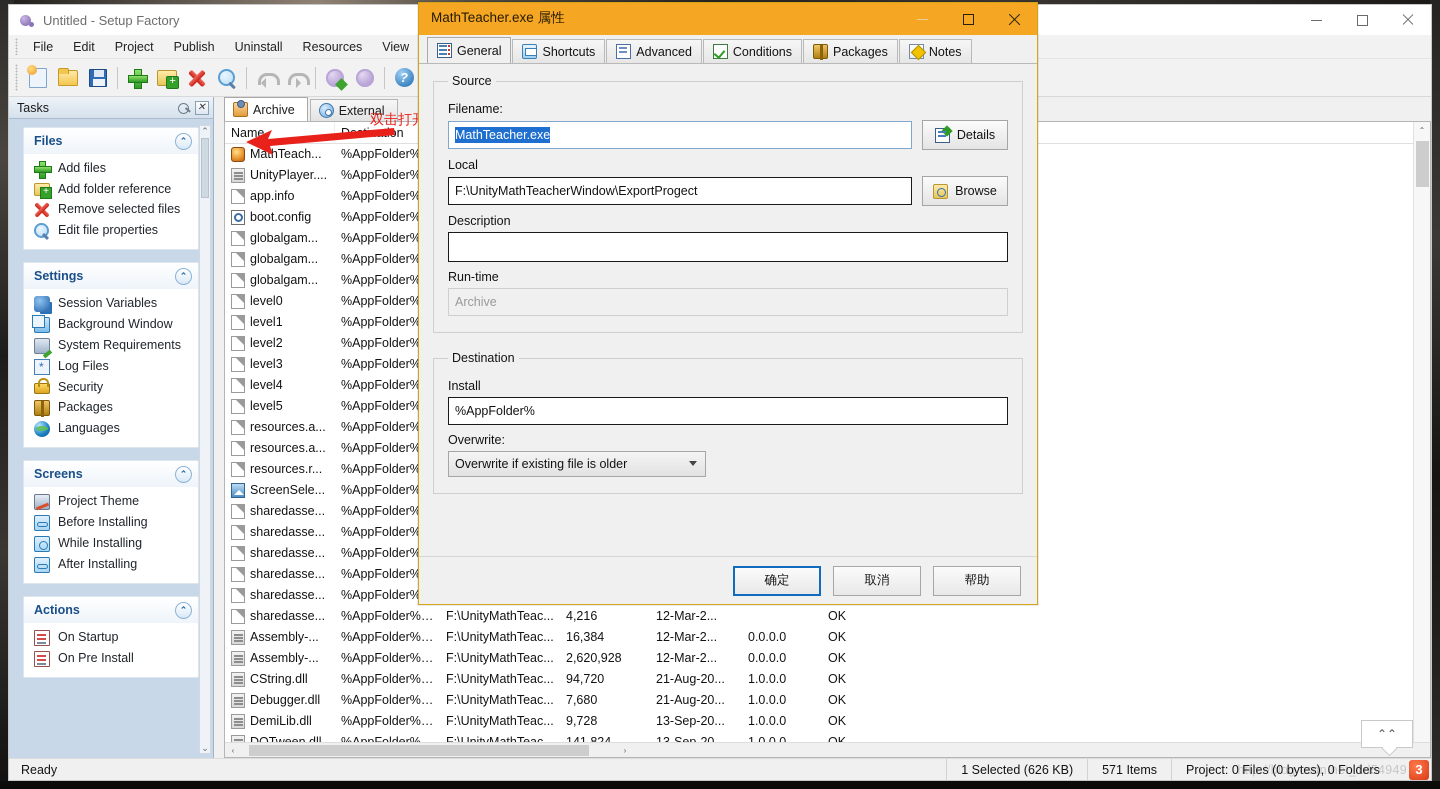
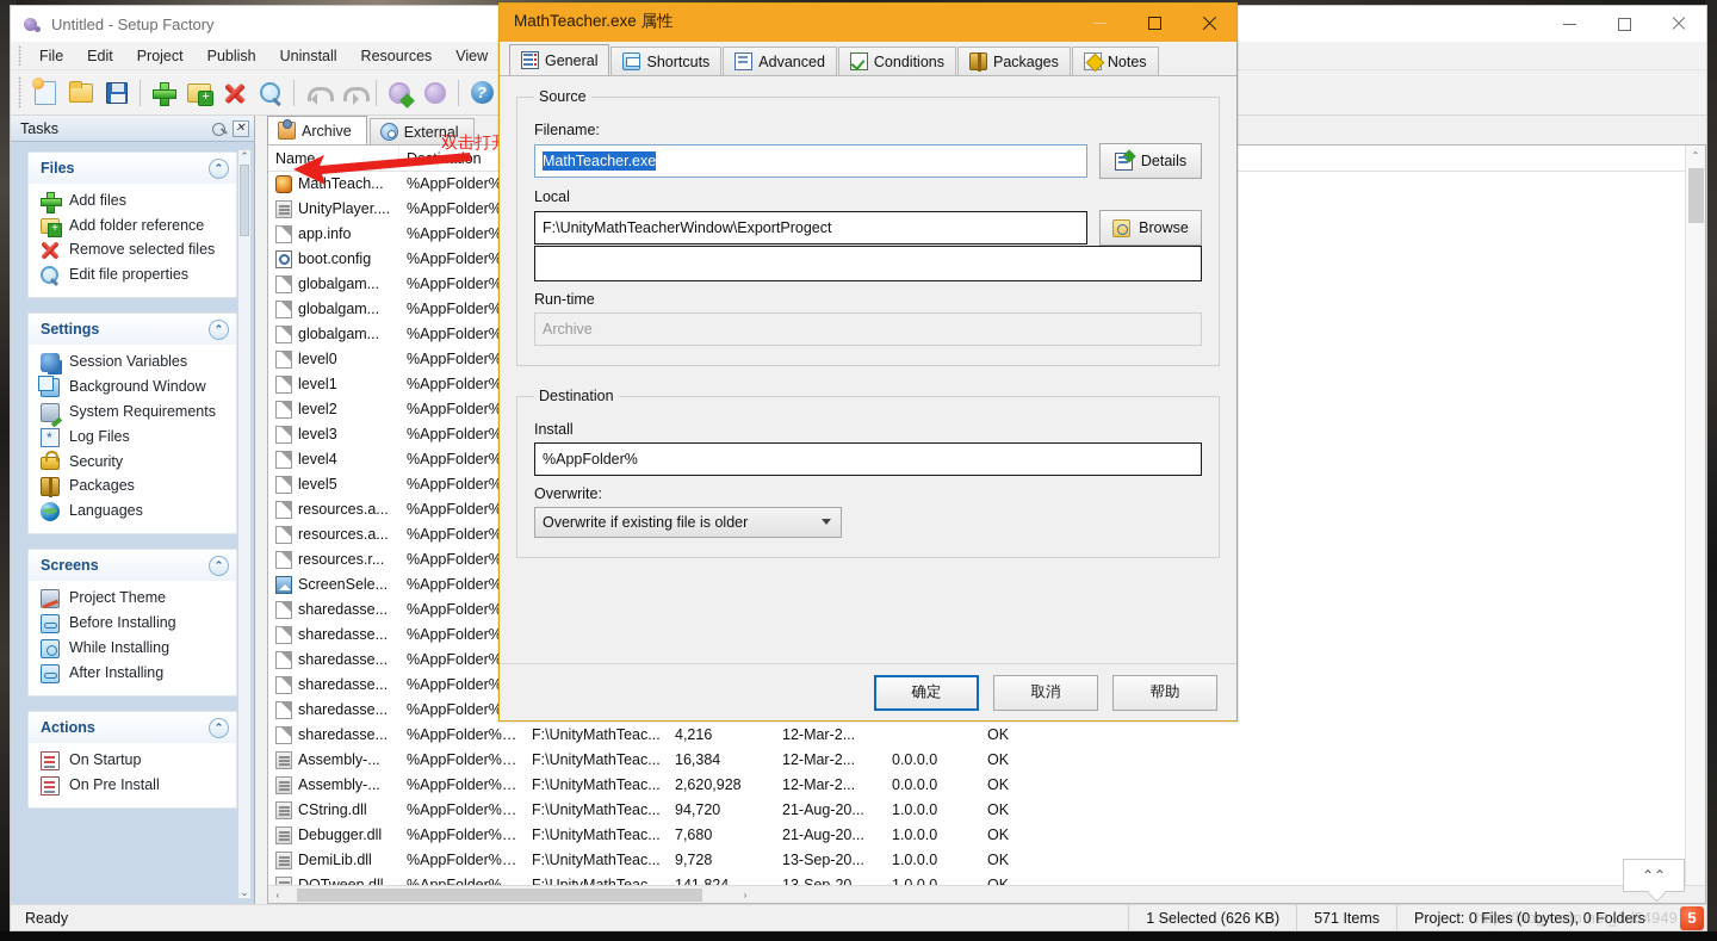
  Untitled - Setup Factory
  File
  Edit
  Project
  Publish
  Uninstall
  Resources
  View
  Tasks
  ✕
  Files
  ⌃
  Add files
  Add folder reference
  Remove selected files
  Edit file properties
  Settings
  ⌃
  Session Variables
  Background Window
  System Requirements
  Log Files
  Security
  Packages
  Languages
  Screens
  ⌃
  Project Theme
  Before Installing
  While Installing
  After Installing
  Actions
  ⌃
  On Startup
  On Pre Install
  ⌃
  ⌄
  Archive
  External
  Name
  MathTeach...
  %AppFolder%
  UnityPlayer....
  %AppFolder%
  app.info
  %AppFolder%
  boot.config
  %AppFolder%
  globalgam...
  %AppFolder%
  globalgam...
  %AppFolder%
  globalgam...
  %AppFolder%
  level0
  %AppFolder%
  level1
  %AppFolder%
  level2
  %AppFolder%
  level3
  %AppFolder%
  level4
  %AppFolder%
  level5
  %AppFolder%
  resources.a...
  %AppFolder%
  resources.a...
  %AppFolder%
  resources.r...
  %AppFolder%
  ScreenSele...
  %AppFolder%
  sharedasse...
  %AppFolder%
  sharedasse...
  %AppFolder%
  sharedasse...
  %AppFolder%
  sharedasse...
  %AppFolder%
  sharedasse...
  sharedasse...
  %AppFolder%\Ma
  F:\UnityMathTeac...
  4,216
  12-Mar-2...
  OK
  Assembly-...
  %AppFolder%\Ma
  F:\UnityMathTeac...
  16,384
  12-Mar-2...
  0.0.0.0
  OK
  Assembly-...
  %AppFolder%\Ma
  F:\UnityMathTeac...
  2,620,928
  12-Mar-2...
  0.0.0.0
  OK
  CString.dll
  %AppFolder%\Ma
  F:\UnityMathTeac...
  94,720
  21-Aug-20...
  1.0.0.0
  OK
  Debugger.dll
  %AppFolder%\Ma
  F:\UnityMathTeac...
  7,680
  21-Aug-20...
  1.0.0.0
  OK
  DemiLib.dll
  %AppFolder%\Ma
  F:\UnityMathTeac...
  9,728
  13-Sep-20...
  1.0.0.0
  OK
  ⌃
  ‹
  ›
  Ready
  1 Selected (626 KB)
  571 Items
  Project: 0 Files (0 bytes), 0 Folders
  http://blog.csdn.net_1d54949
- 3
+ 5
  ⌃⌃
  MathTeacher.exe 属性
  General
  Shortcuts
  Advanced
  Conditions
  Packages
  Notes
  Source
  Filename:
  MathTeacher.exe
  Details
  Local
  F:\UnityMathTeacherWindow\ExportProgect
  Browse
- Description
  Run-time
  Archive
  Destination
  Install
  %AppFolder%
  Overwrite:
  Overwrite if existing file is older
  确定
  取消
  帮助
